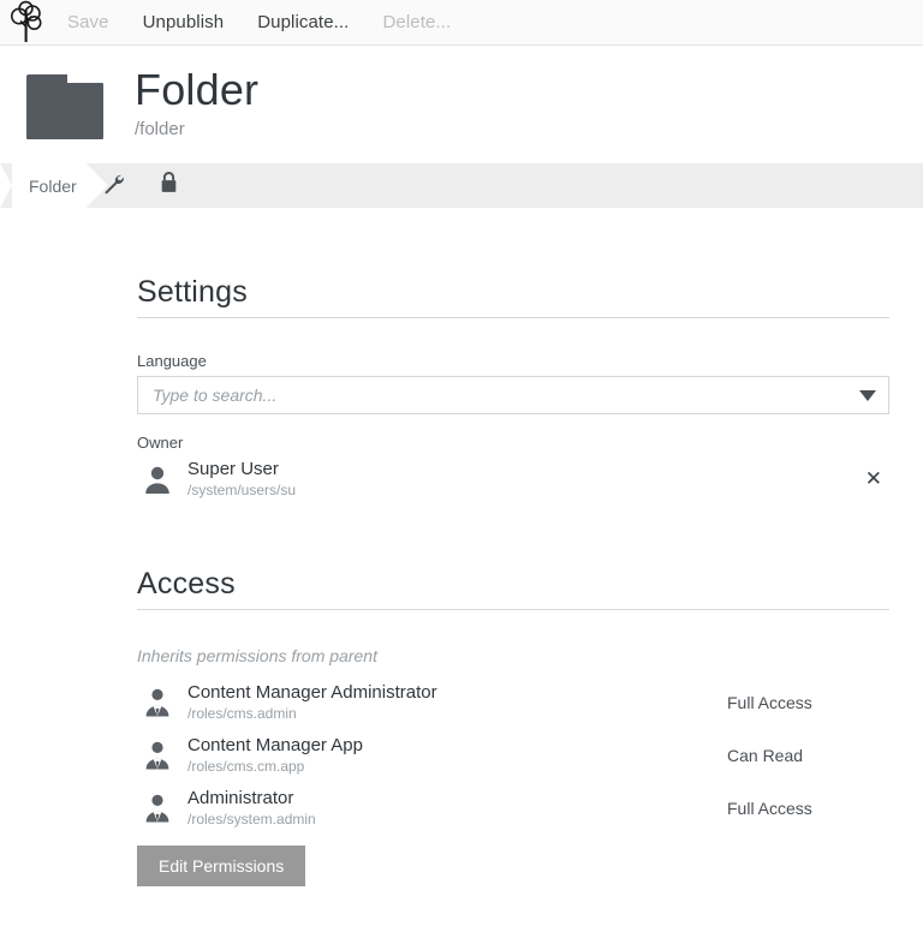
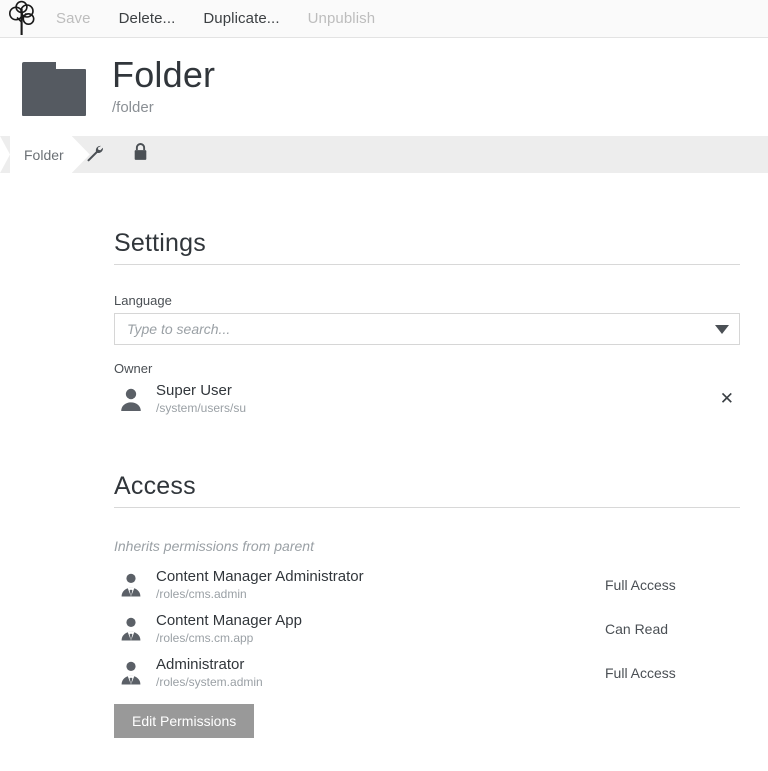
  Save
- Unpublish
+ Delete...
  Duplicate...
- Delete...
+ Unpublish
  Folder
  /folder
  Folder
  Settings
  Language
  Type to search...
  Owner
  Super User
  /system/users/su
  ✕
  Access
  Inherits permissions from parent
  Content Manager Administrator
  /roles/cms.admin
  Full Access
  Content Manager App
  /roles/cms.cm.app
  Can Read
  Administrator
  /roles/system.admin
  Full Access
  Edit Permissions
